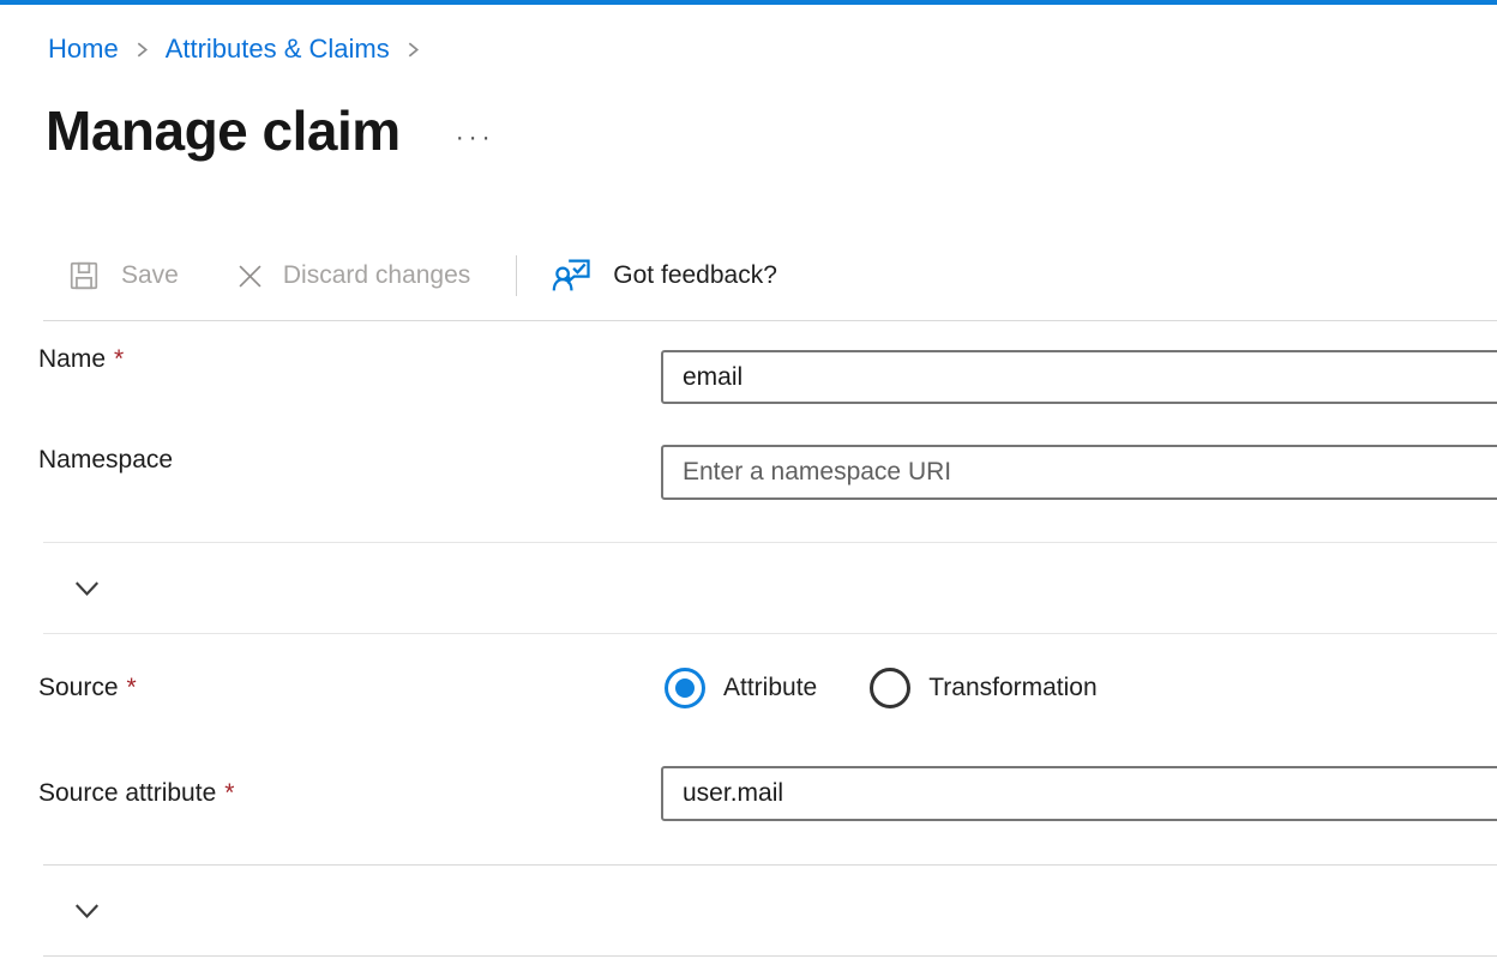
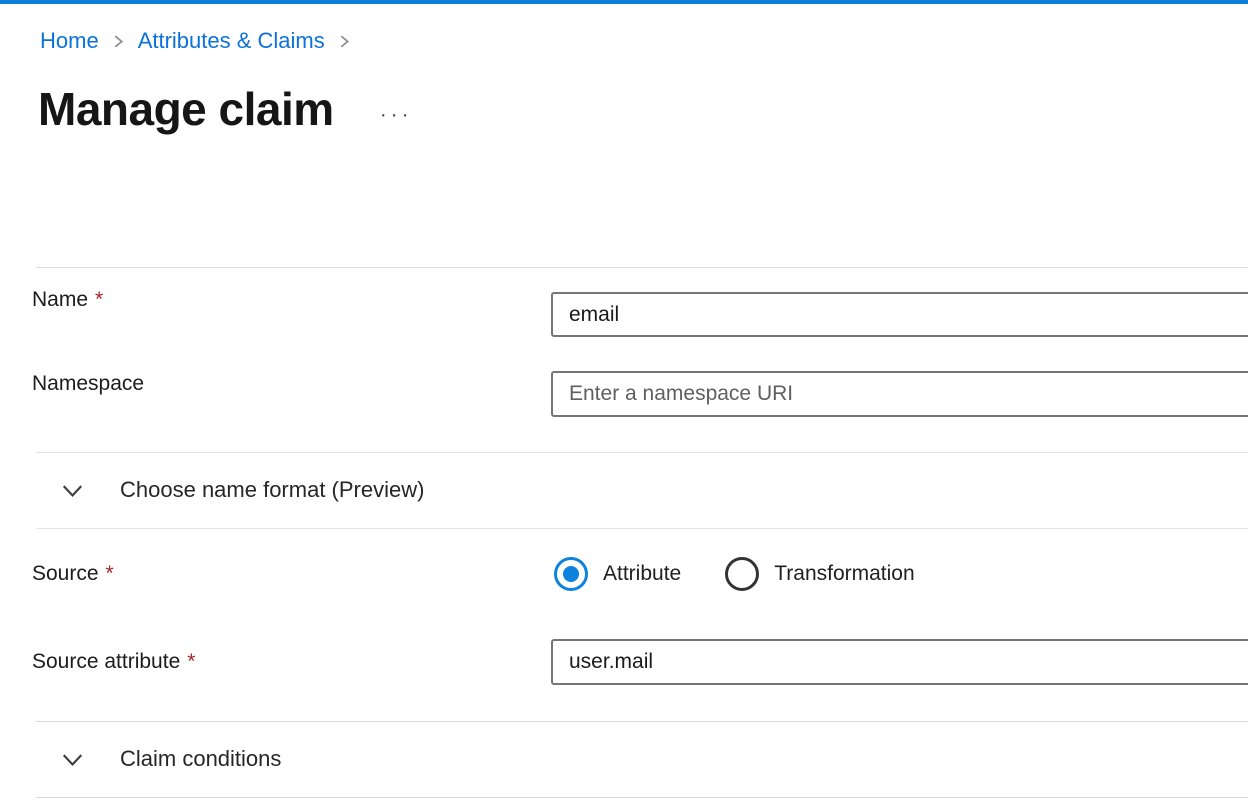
  Home
  Attributes & Claims
  Manage claim
  ···
- Save
- Discard changes
- Got feedback?
  Name *
  email
  Namespace
  Enter a namespace URI
+ Choose name format (Preview)
  Source *
  Attribute
  Transformation
  Source attribute *
  user.mail
+ Claim conditions
